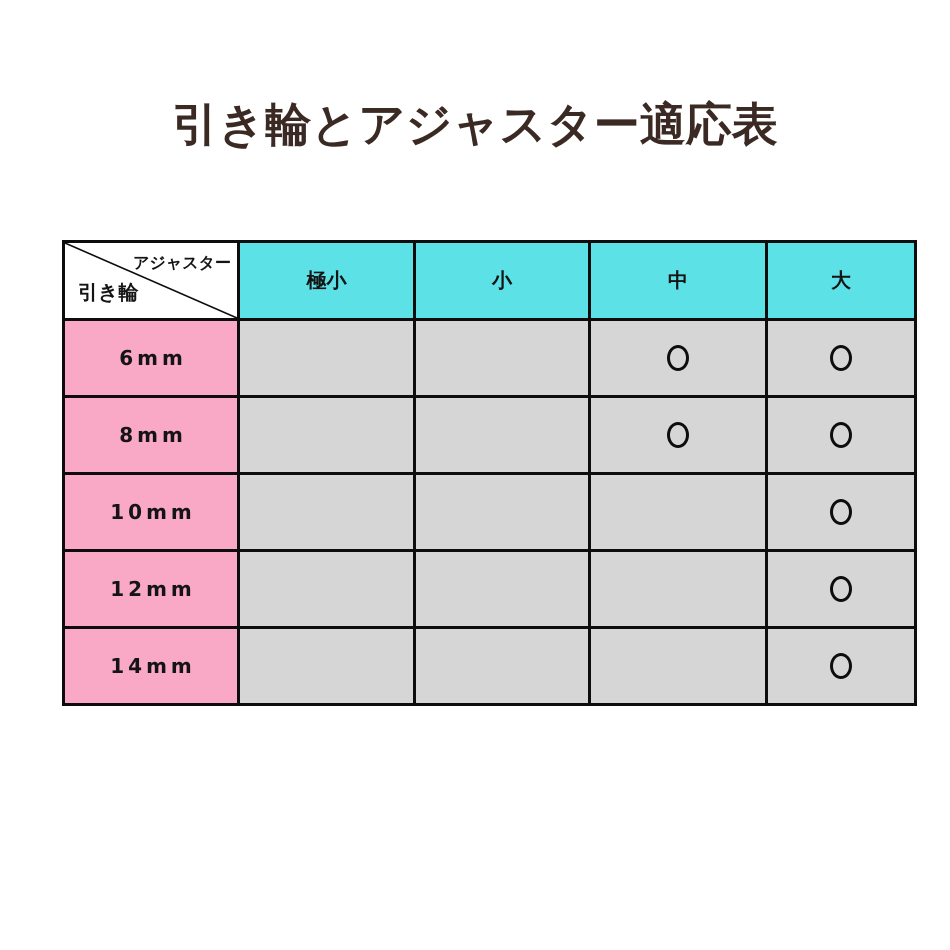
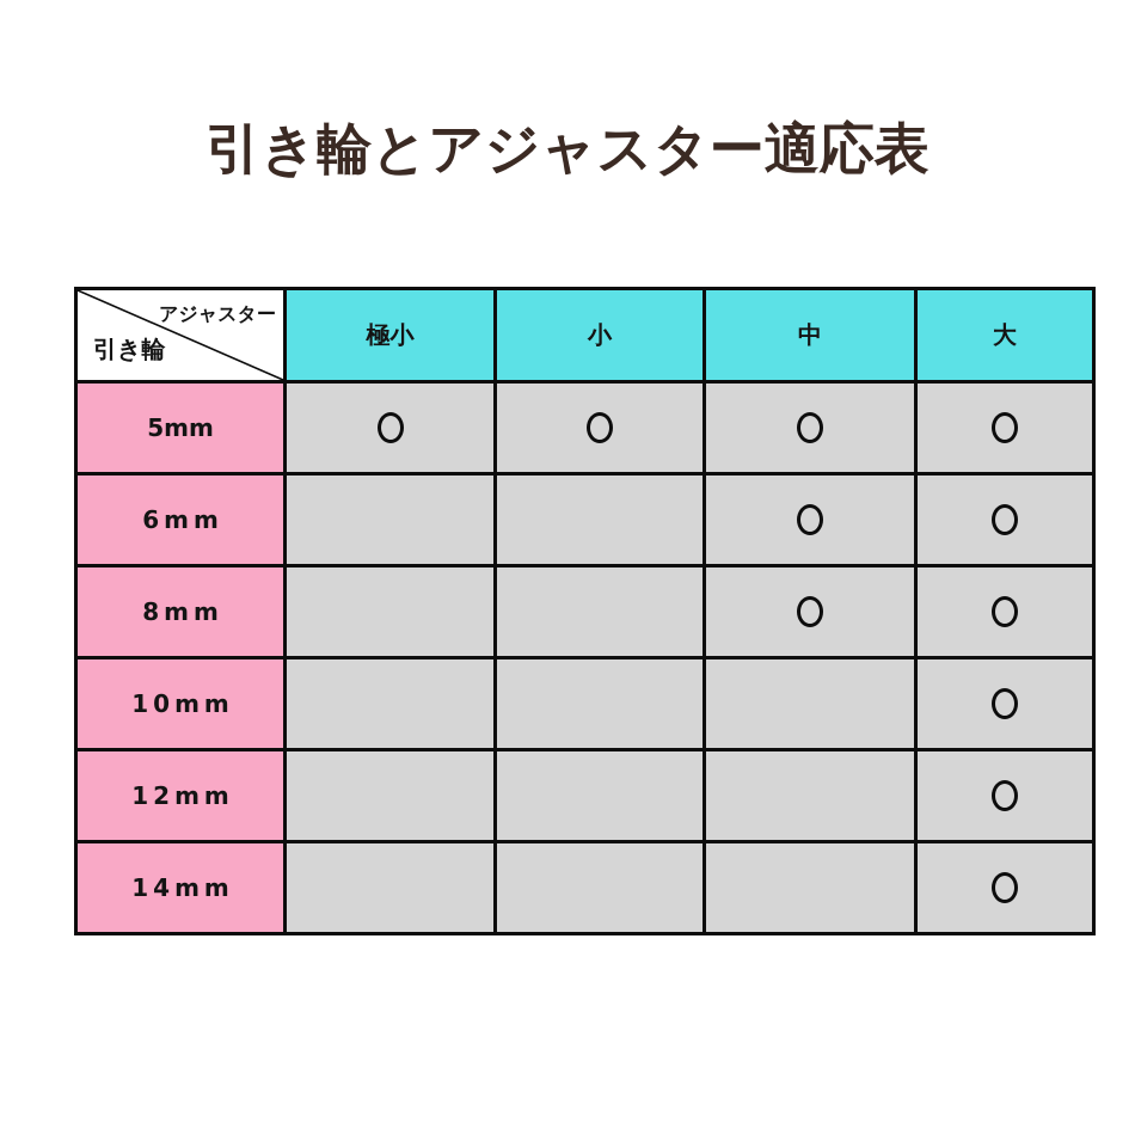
  引き輪とアジャスター適応表
  アジャスター 引き輪	極小	小	中	大
+ 5mm
  6mm
  8mm
  10mm
  12mm
  14mm
